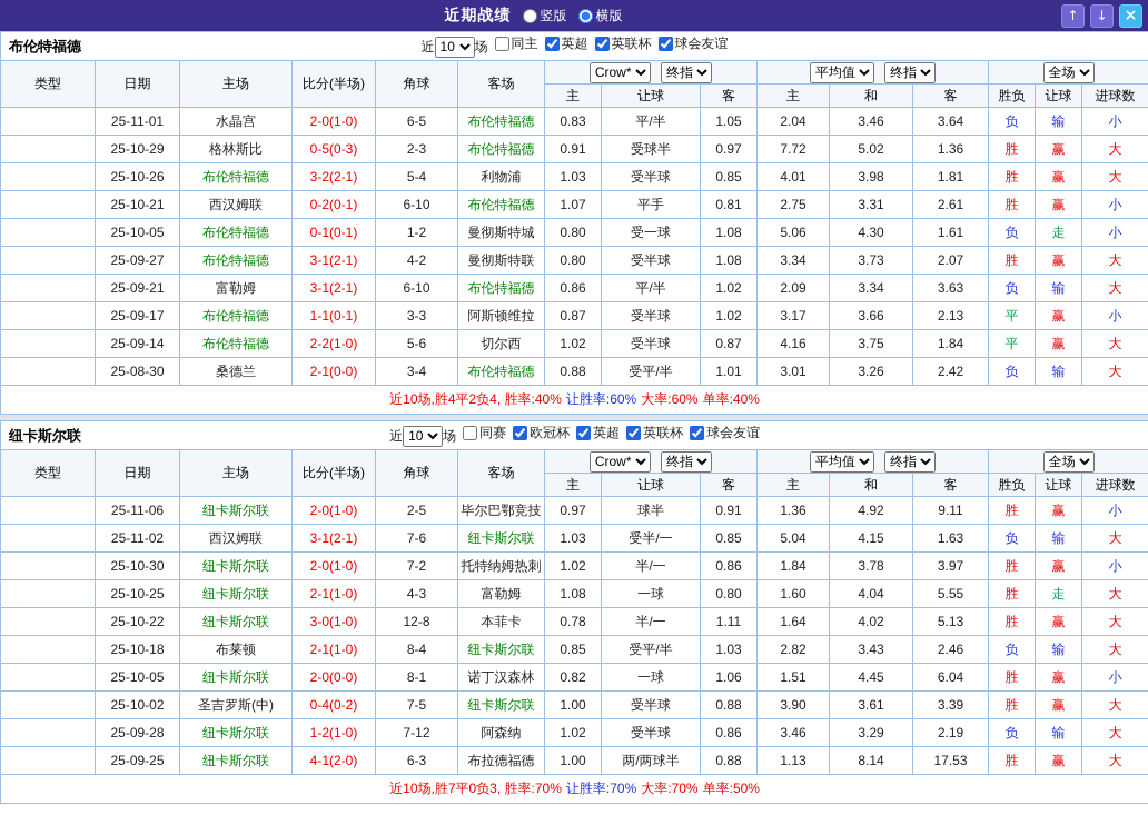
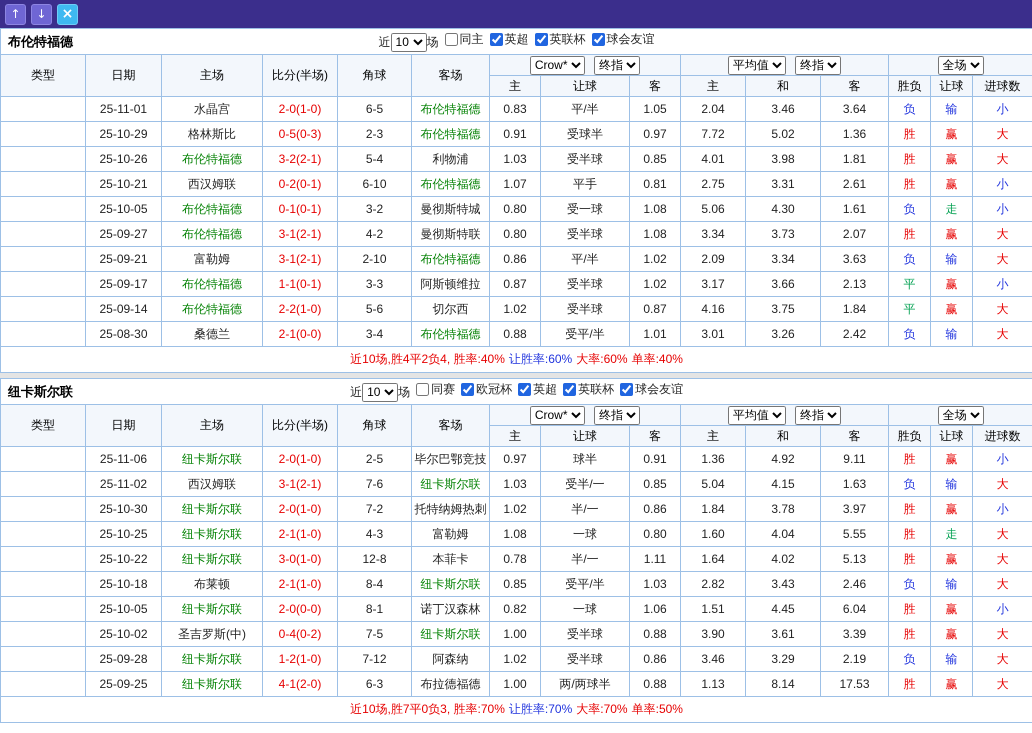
- 近期战绩
- 竖版
- 横版
  ↑
  ↓
  ×
  布伦特福德 近 10 场 同主 英超 英联杯 球会友谊
  类型	日期	主场	比分(半场)	角球	客场	Crow* 终指	平均值 终指	全场
  主	让球	客	主	和	客	胜负	让球	进球数
  	25-11-01	水晶宫	2-0(1-0)	6-5	布伦特福德	0.83	平/半	1.05	2.04	3.46	3.64	负	输	小
  	25-10-29	格林斯比	0-5(0-3)	2-3	布伦特福德	0.91	受球半	0.97	7.72	5.02	1.36	胜	赢	大
  	25-10-26	布伦特福德	3-2(2-1)	5-4	利物浦	1.03	受半球	0.85	4.01	3.98	1.81	胜	赢	大
  	25-10-21	西汉姆联	0-2(0-1)	6-10	布伦特福德	1.07	平手	0.81	2.75	3.31	2.61	胜	赢	小
- 	25-10-05	布伦特福德	0-1(0-1)	1-2	曼彻斯特城	0.80	受一球	1.08	5.06	4.30	1.61	负	走	小
+ 	25-10-05	布伦特福德	0-1(0-1)	3-2	曼彻斯特城	0.80	受一球	1.08	5.06	4.30	1.61	负	走	小
  	25-09-27	布伦特福德	3-1(2-1)	4-2	曼彻斯特联	0.80	受半球	1.08	3.34	3.73	2.07	胜	赢	大
- 	25-09-21	富勒姆	3-1(2-1)	6-10	布伦特福德	0.86	平/半	1.02	2.09	3.34	3.63	负	输	大
+ 	25-09-21	富勒姆	3-1(2-1)	2-10	布伦特福德	0.86	平/半	1.02	2.09	3.34	3.63	负	输	大
  	25-09-17	布伦特福德	1-1(0-1)	3-3	阿斯顿维拉	0.87	受半球	1.02	3.17	3.66	2.13	平	赢	小
  	25-09-14	布伦特福德	2-2(1-0)	5-6	切尔西	1.02	受半球	0.87	4.16	3.75	1.84	平	赢	大
  	25-08-30	桑德兰	2-1(0-0)	3-4	布伦特福德	0.88	受平/半	1.01	3.01	3.26	2.42	负	输	大
  近10场,胜4平2负4, 胜率:40% 让胜率:60% 大率:60% 单率:40%
  纽卡斯尔联 近 10 场 同赛 欧冠杯 英超 英联杯 球会友谊
  类型	日期	主场	比分(半场)	角球	客场	Crow* 终指	平均值 终指	全场
  主	让球	客	主	和	客	胜负	让球	进球数
  	25-11-06	纽卡斯尔联	2-0(1-0)	2-5	毕尔巴鄂竞技	0.97	球半	0.91	1.36	4.92	9.11	胜	赢	小
  	25-11-02	西汉姆联	3-1(2-1)	7-6	纽卡斯尔联	1.03	受半/一	0.85	5.04	4.15	1.63	负	输	大
  	25-10-30	纽卡斯尔联	2-0(1-0)	7-2	托特纳姆热刺	1.02	半/一	0.86	1.84	3.78	3.97	胜	赢	小
  	25-10-25	纽卡斯尔联	2-1(1-0)	4-3	富勒姆	1.08	一球	0.80	1.60	4.04	5.55	胜	走	大
  	25-10-22	纽卡斯尔联	3-0(1-0)	12-8	本菲卡	0.78	半/一	1.11	1.64	4.02	5.13	胜	赢	大
  	25-10-18	布莱顿	2-1(1-0)	8-4	纽卡斯尔联	0.85	受平/半	1.03	2.82	3.43	2.46	负	输	大
  	25-10-05	纽卡斯尔联	2-0(0-0)	8-1	诺丁汉森林	0.82	一球	1.06	1.51	4.45	6.04	胜	赢	小
  	25-10-02	圣吉罗斯(中)	0-4(0-2)	7-5	纽卡斯尔联	1.00	受半球	0.88	3.90	3.61	3.39	胜	赢	大
  	25-09-28	纽卡斯尔联	1-2(1-0)	7-12	阿森纳	1.02	受半球	0.86	3.46	3.29	2.19	负	输	大
  	25-09-25	纽卡斯尔联	4-1(2-0)	6-3	布拉德福德	1.00	两/两球半	0.88	1.13	8.14	17.53	胜	赢	大
  近10场,胜7平0负3, 胜率:70% 让胜率:70% 大率:70% 单率:50%
